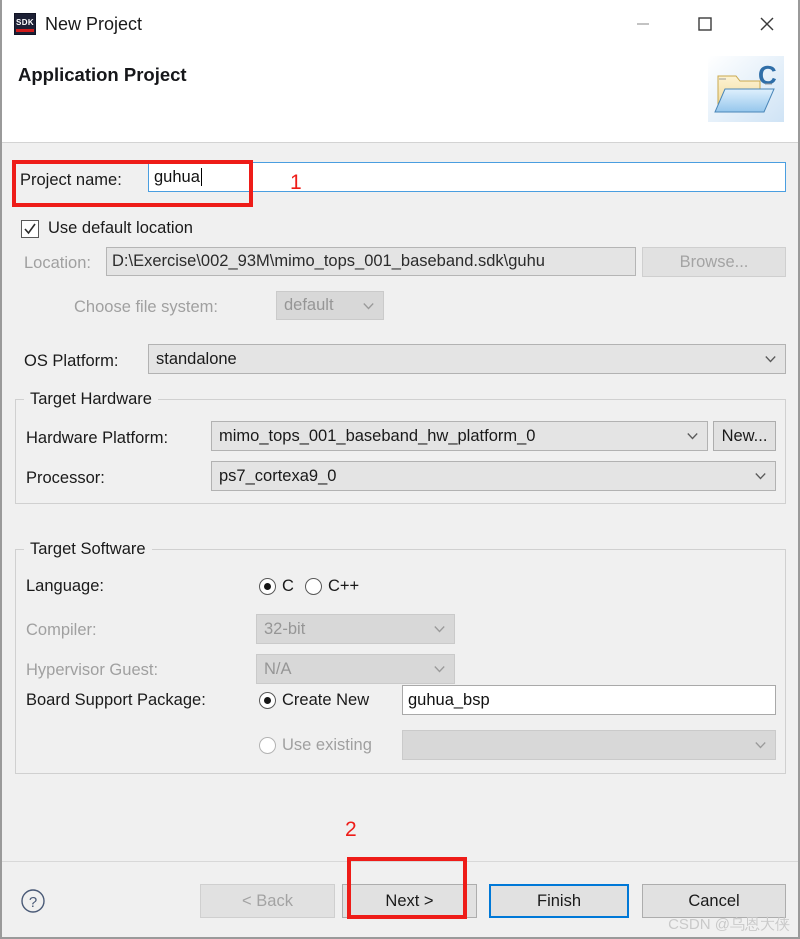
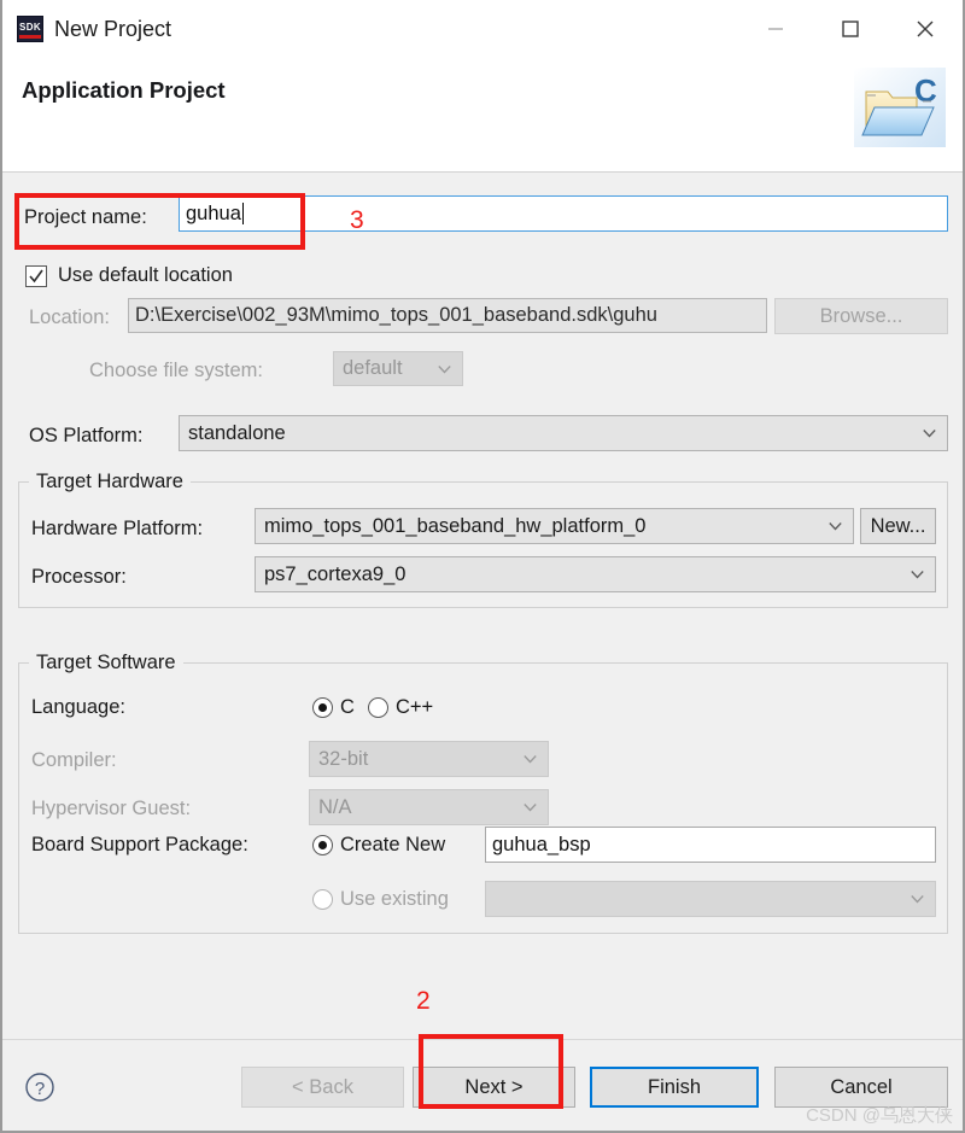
  SDK
  New Project
  Application Project
  C
  Project name:
  guhua
  Use default location
  Location:
  D:\Exercise\002_93M\mimo_tops_001_baseband.sdk\guhu
  Browse...
  Choose file system:
  default
  OS Platform:
  standalone
  Target Hardware
  Hardware Platform:
  mimo_tops_001_baseband_hw_platform_0
  New...
  Processor:
  ps7_cortexa9_0
  Target Software
  Language:
  C
  C++
  Compiler:
  32-bit
  Hypervisor Guest:
  N/A
  Board Support Package:
  Create New
  guhua_bsp
  Use existing
  ?
  < Back
  Next >
  Finish
  Cancel
  CSDN @乌恩大侠
- 1
+ 3
  2
